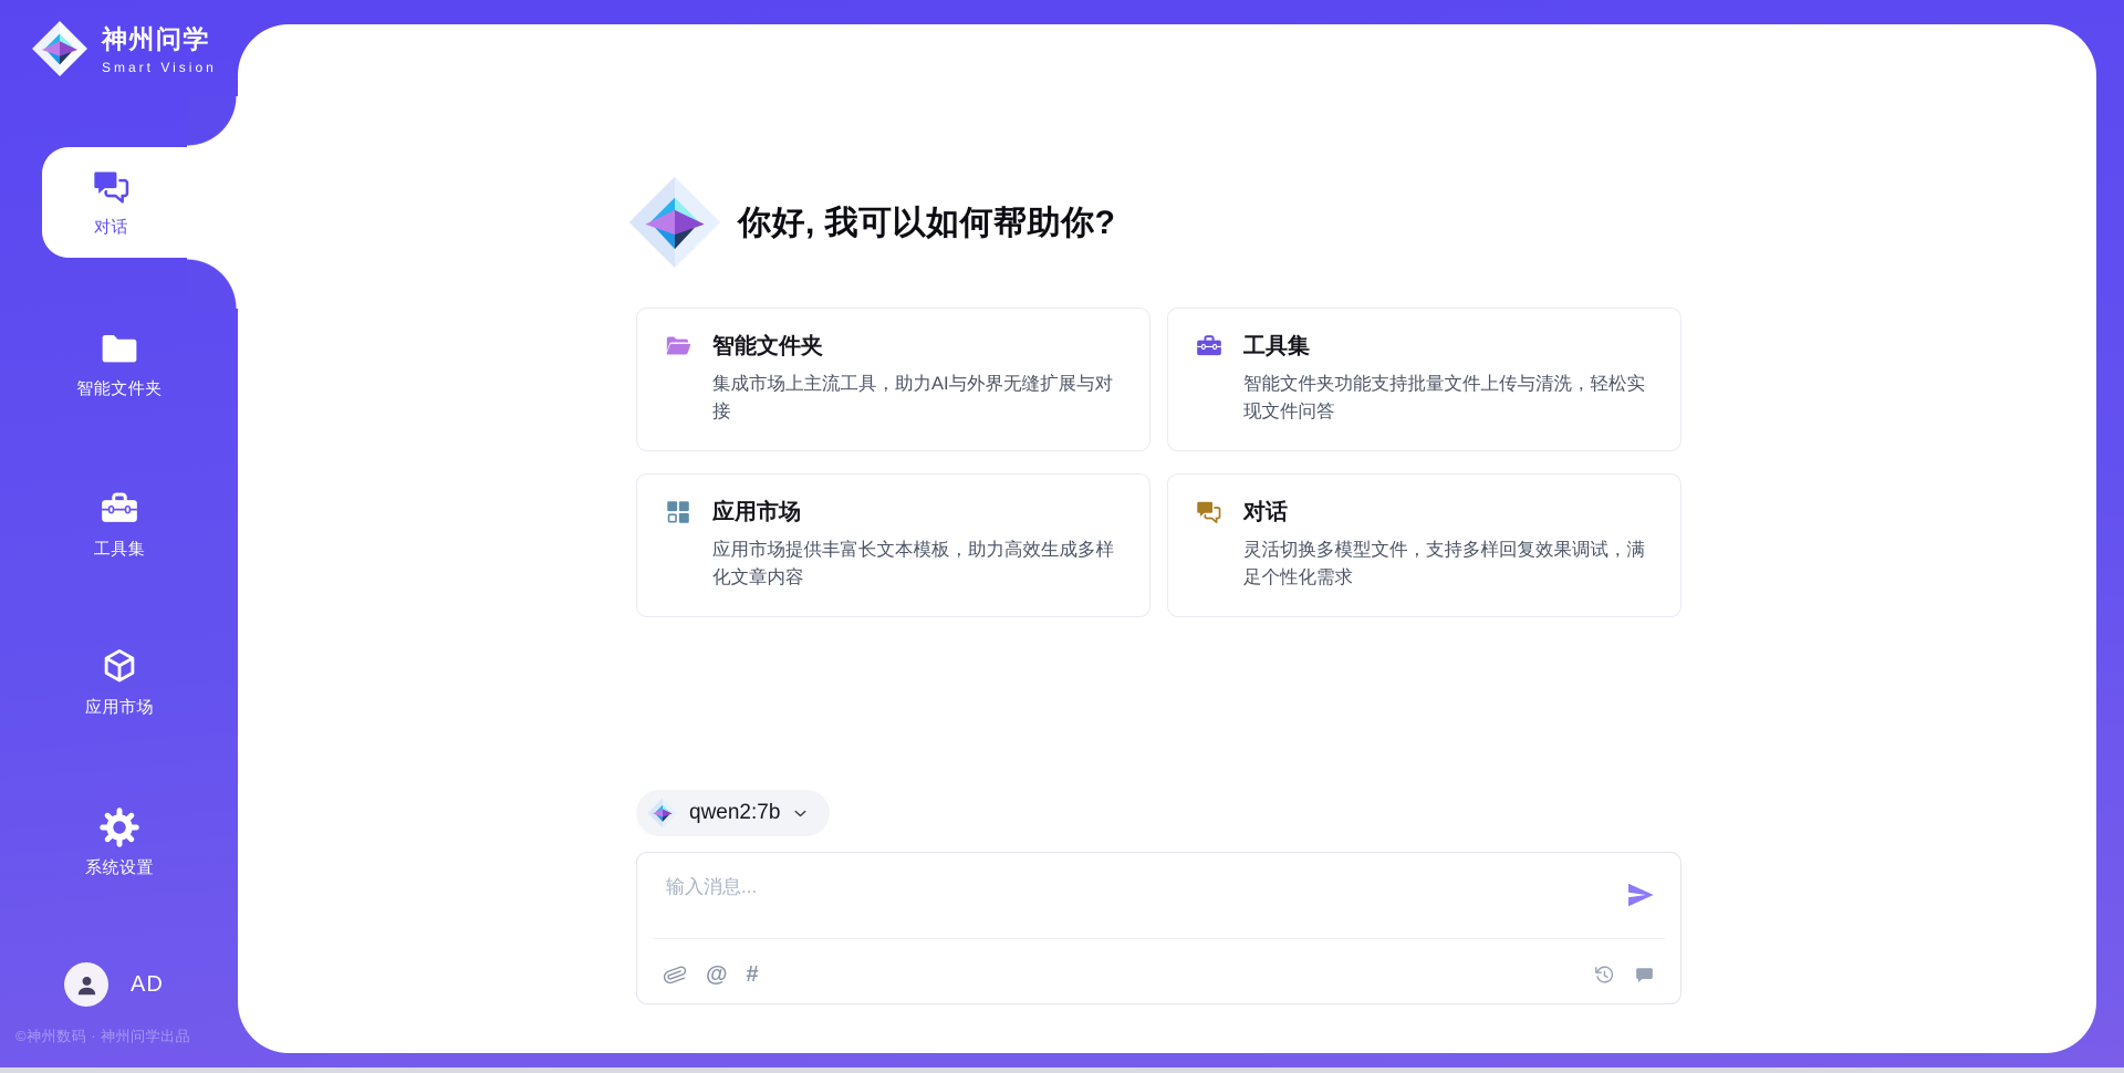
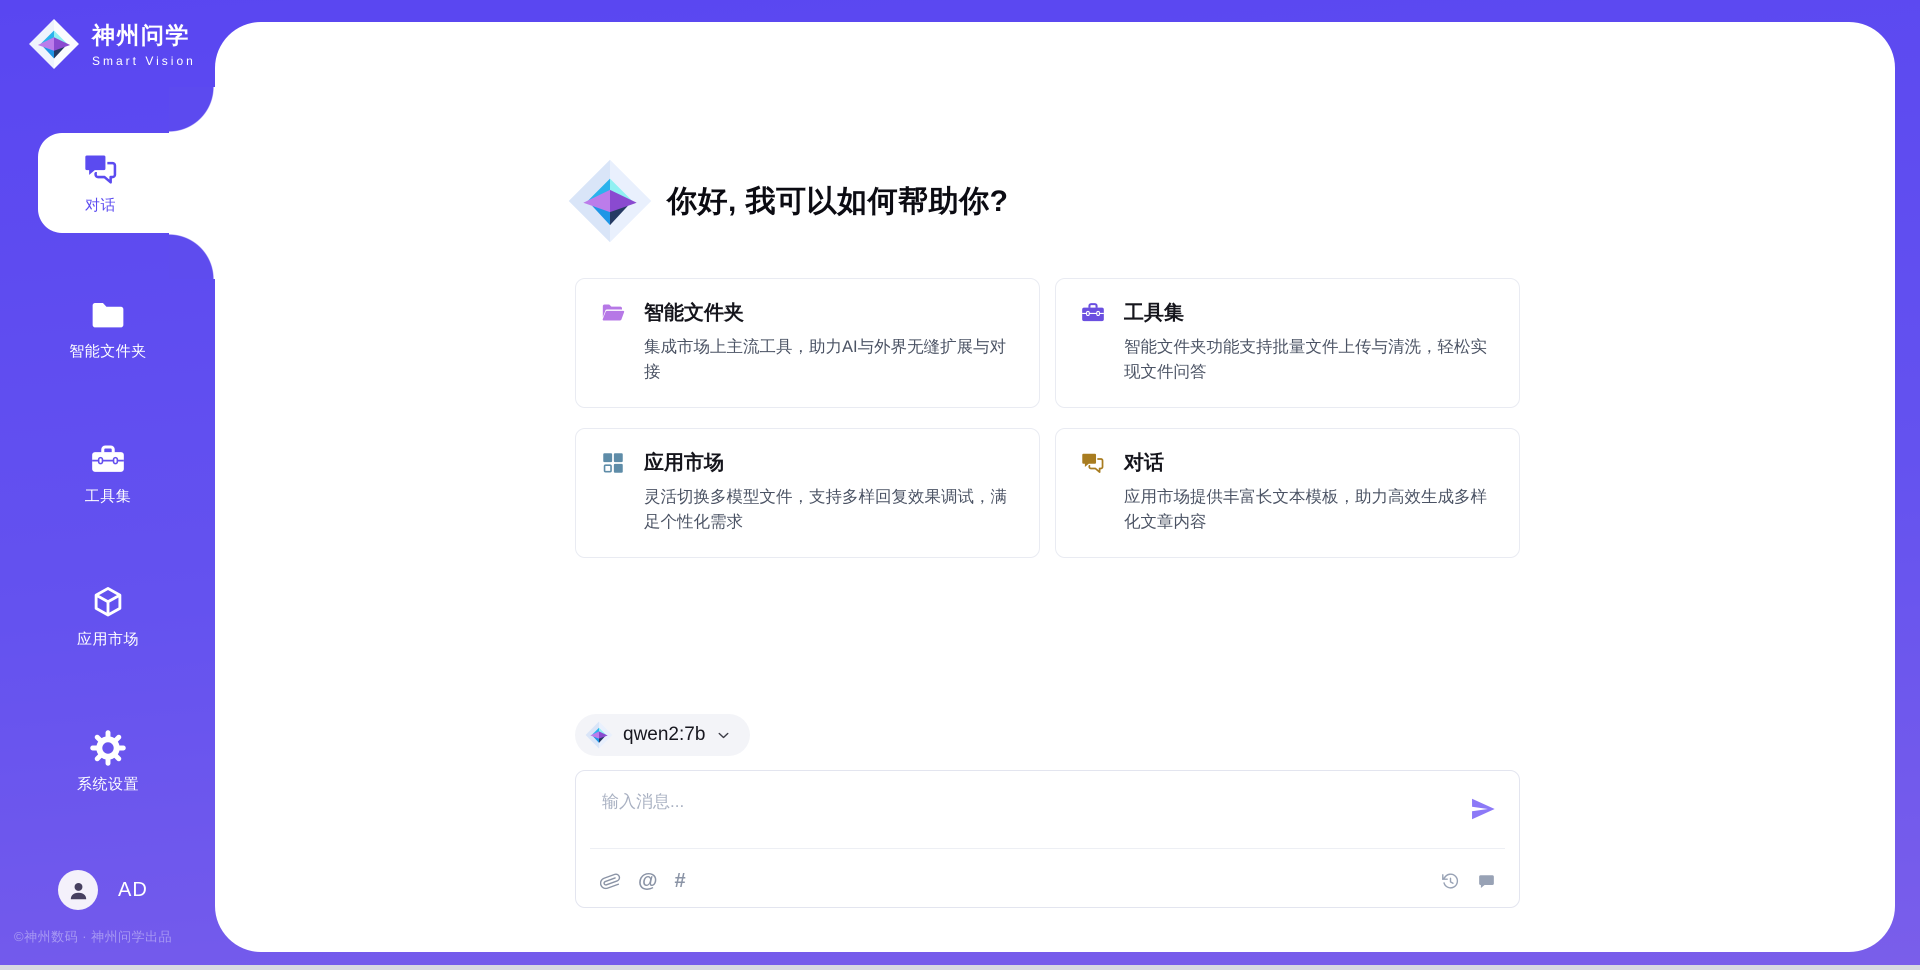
  神州问学
  Smart Vision
  对话
  智能文件夹
  工具集
  应用市场
  系统设置
  AD
  ©神州数码 · 神州问学出品
  你好, 我可以如何帮助你?
  智能文件夹
  集成市场上主流工具，助力AI与外界无缝扩展与对接
  工具集
  智能文件夹功能支持批量文件上传与清洗，轻松实现文件问答
  应用市场
- 应用市场提供丰富长文本模板，助力高效生成多样化文章内容
+ 灵活切换多模型文件，支持多样回复效果调试，满足个性化需求
  对话
- 灵活切换多模型文件，支持多样回复效果调试，满足个性化需求
+ 应用市场提供丰富长文本模板，助力高效生成多样化文章内容
  qwen2:7b
  输入消息...
  @
  #
